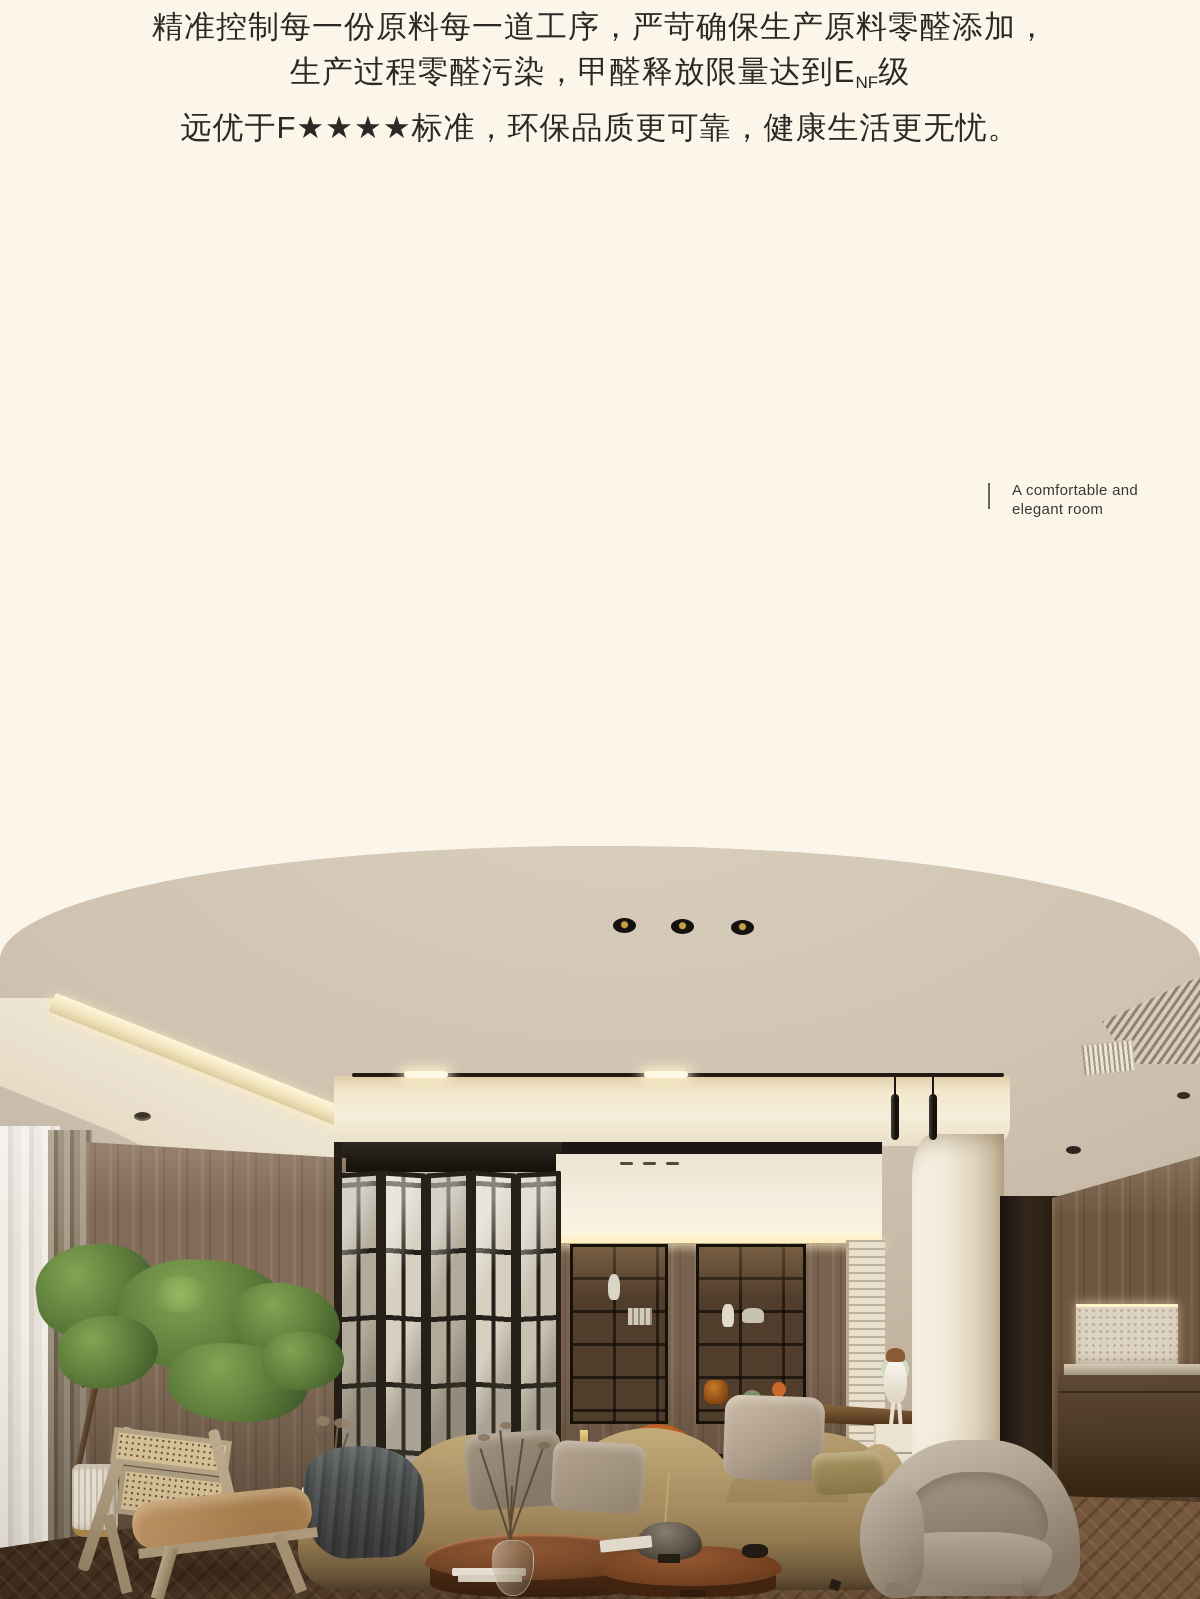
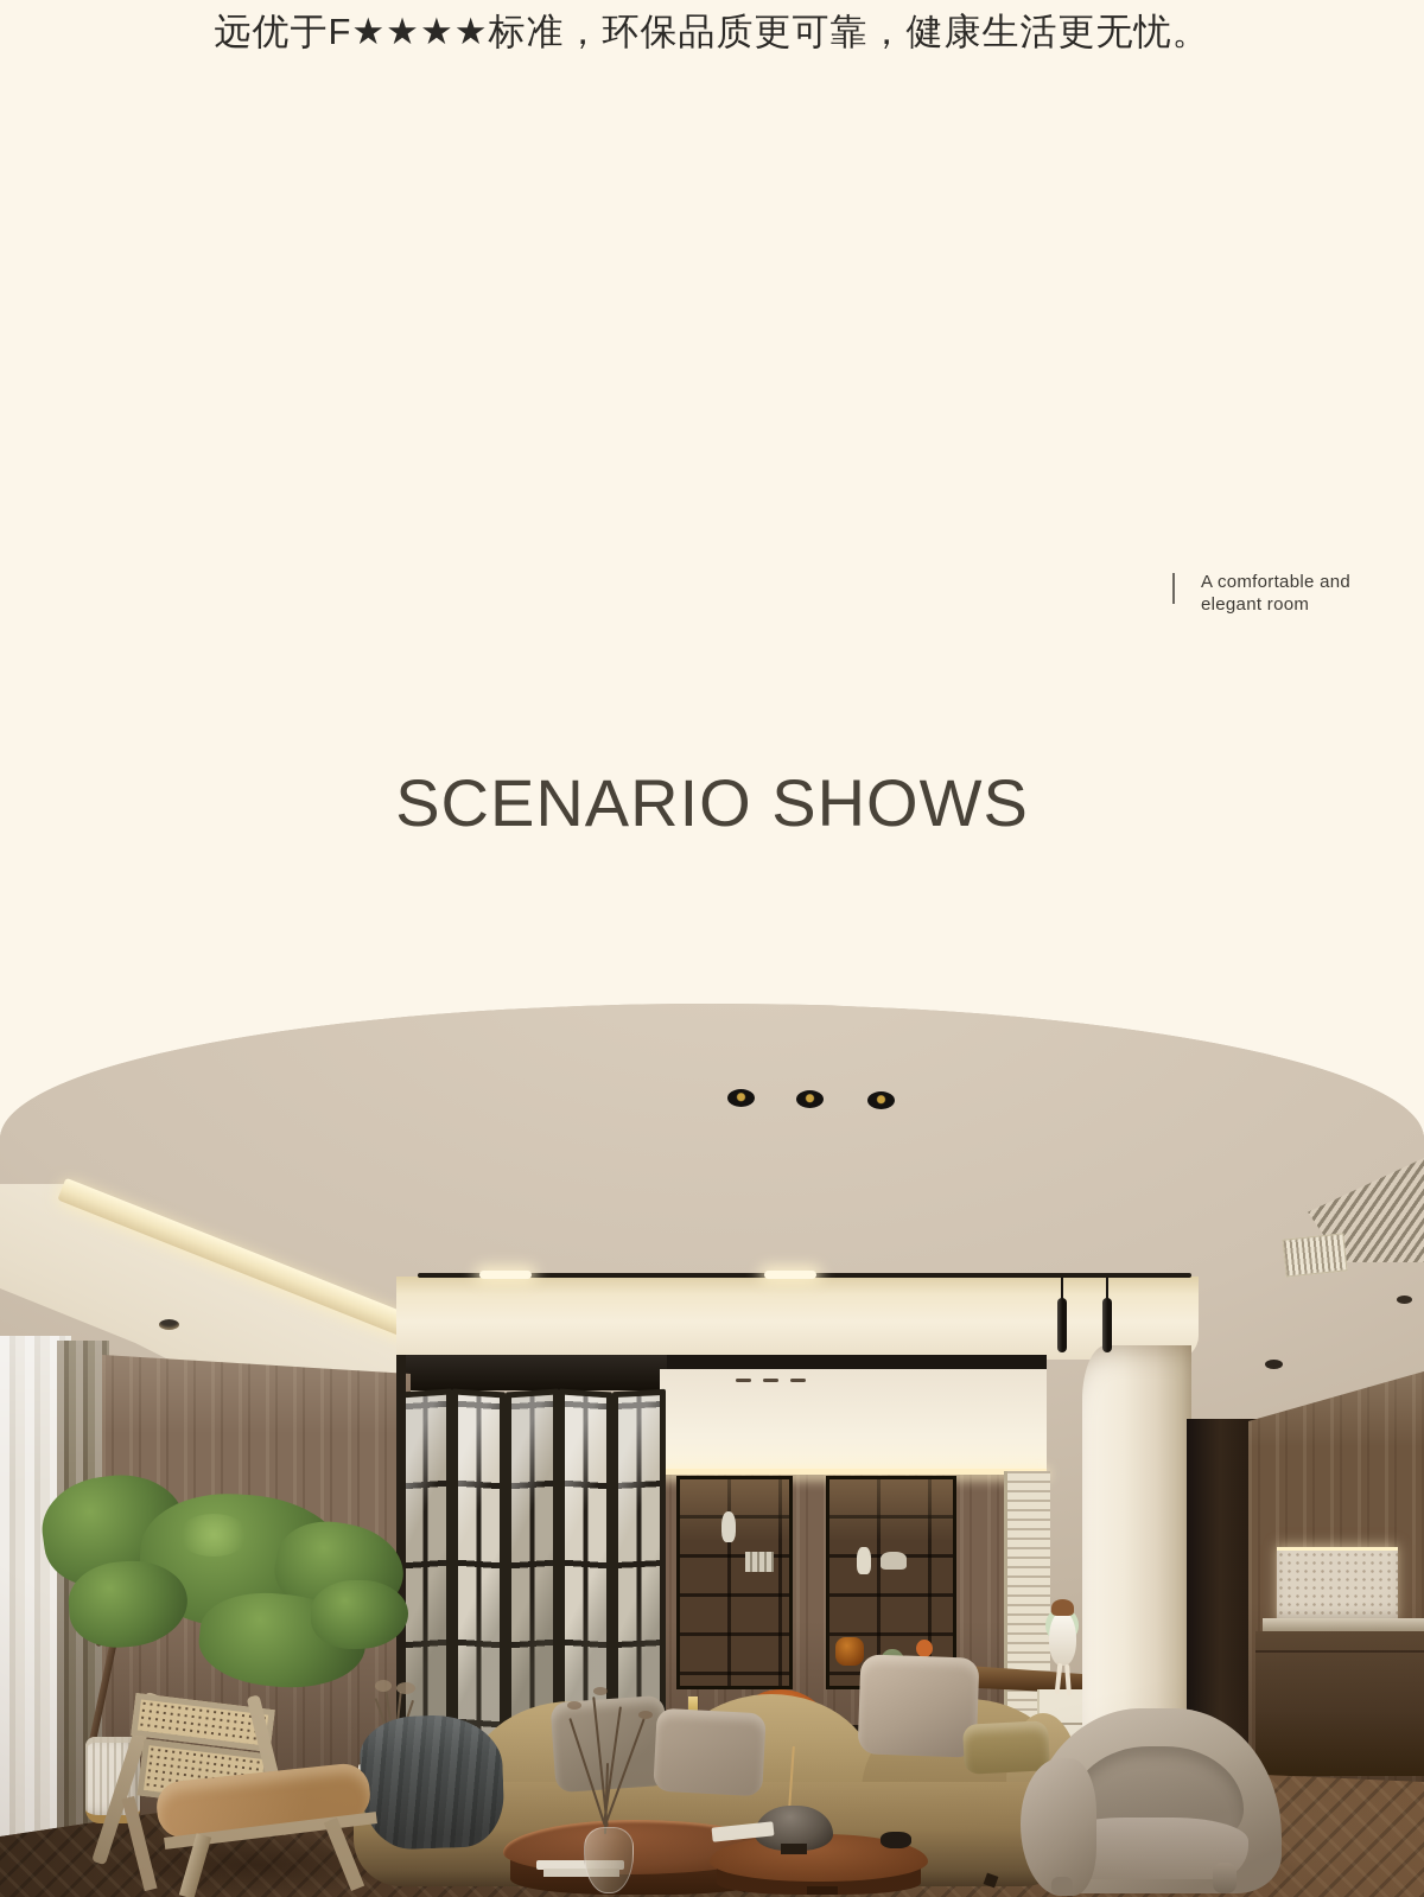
- 精准控制每一份原料每一道工序，严苛确保生产原料零醛添加，
- 生产过程零醛污染，甲醛释放限量达到ENF级
  远优于F★★★★标准，环保品质更可靠，健康生活更无忧。
  A comfortable and
  elegant room
+ SCENARIO SHOWS
